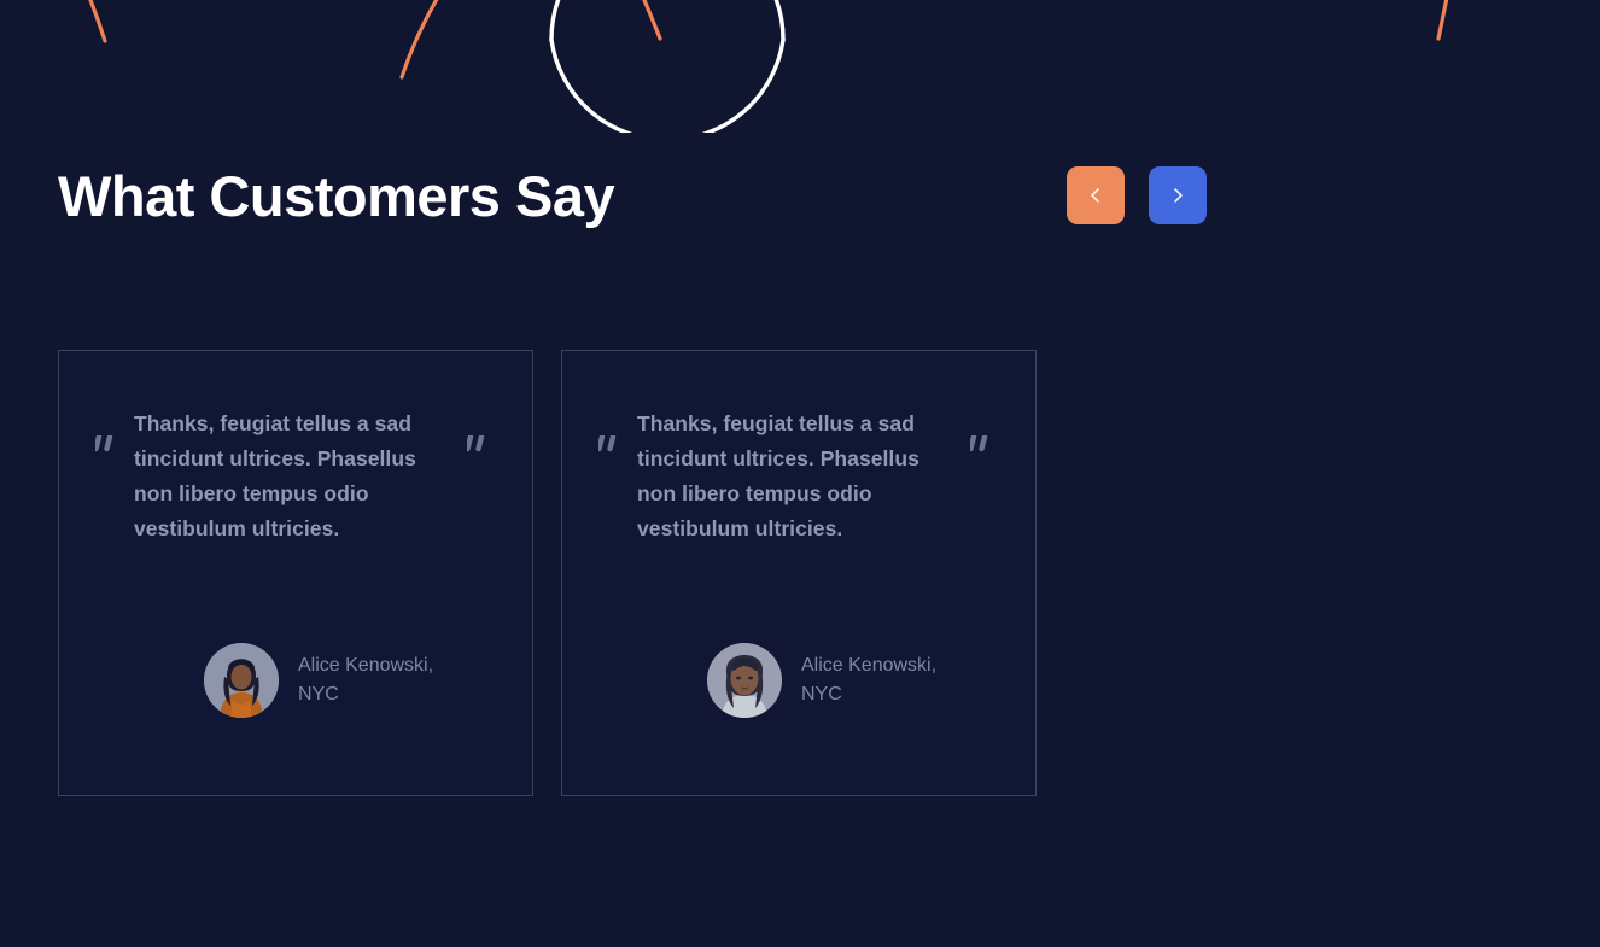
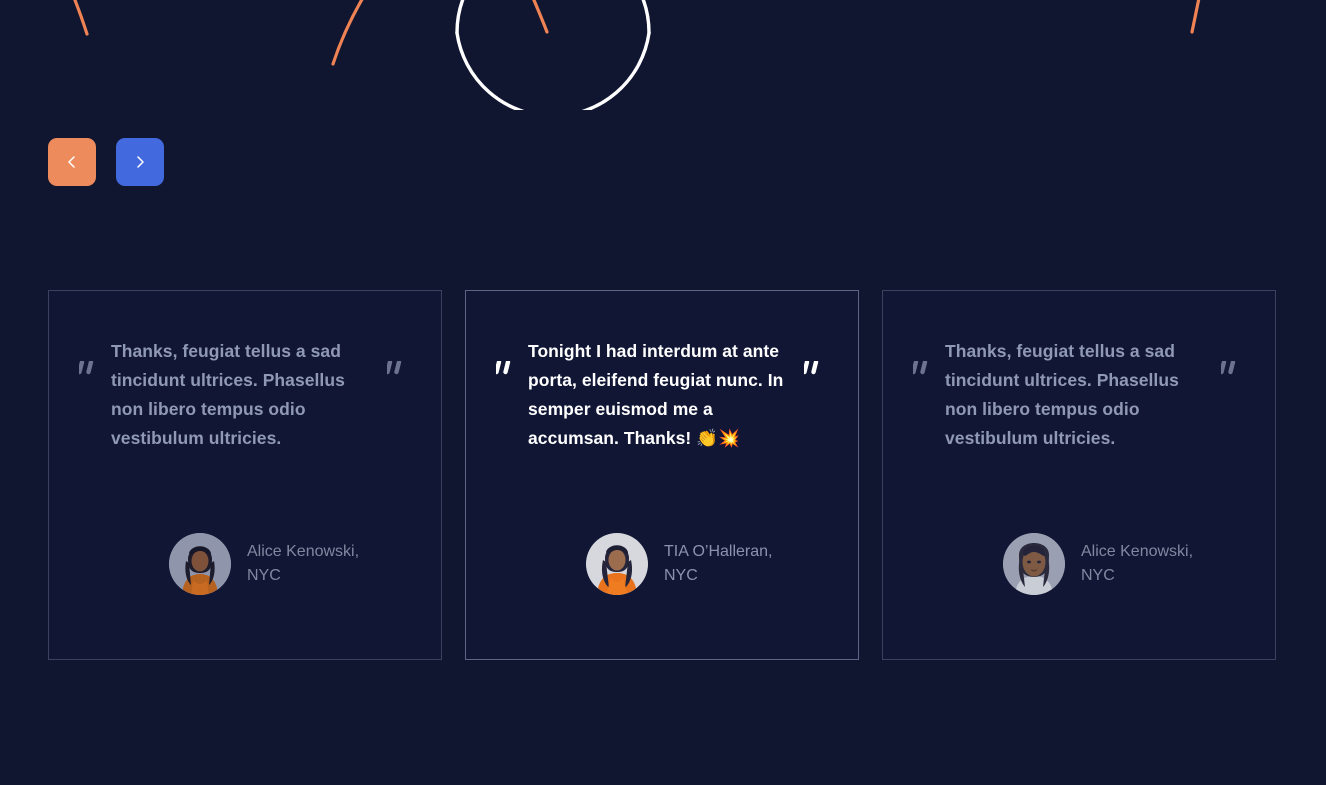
- What Customers Say
  Thanks, feugiat tellus a sad tincidunt ultrices. Phasellus non libero tempus odio vestibulum ultricies.
  Alice Kenowski, NYC
+ Tonight I had interdum at ante porta, eleifend feugiat nunc. In semper euismod me a accumsan. Thanks! 👏💥
+ TIA O’Halleran, NYC
  Thanks, feugiat tellus a sad tincidunt ultrices. Phasellus non libero tempus odio vestibulum ultricies.
  Alice Kenowski, NYC
